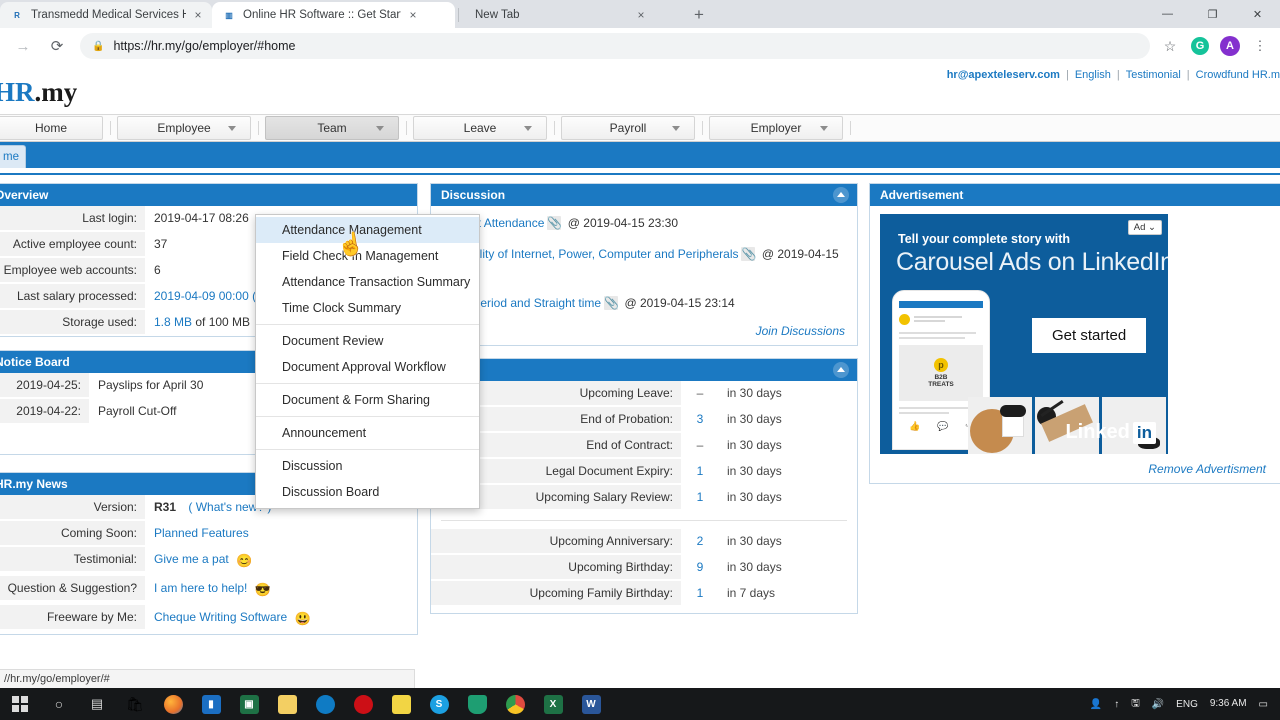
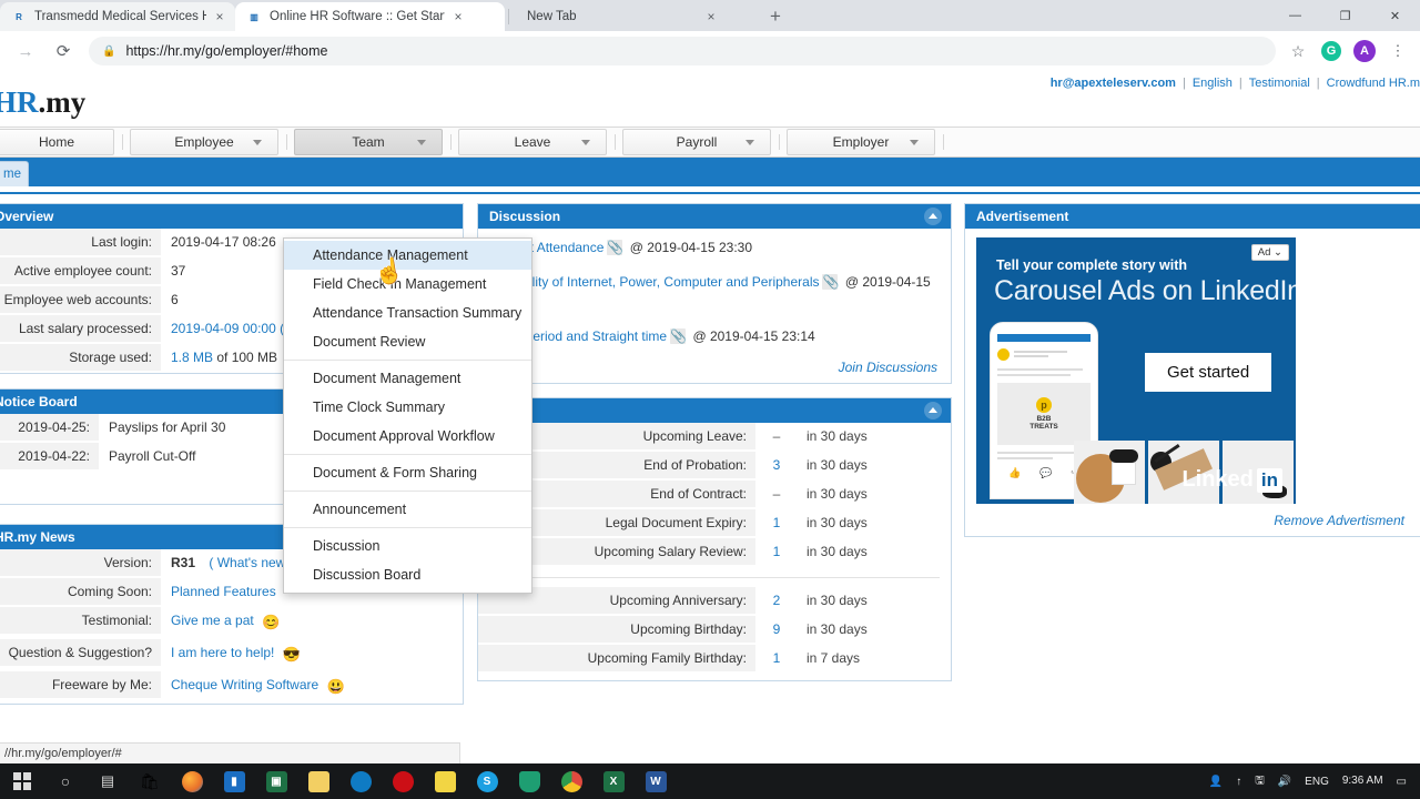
  R
  Transmedd Medical Services
  ×
  ▥
  Online HR Software :: Get Star
  ×
  New Tab
  ×
  +
  —
  ❐
  ✕
  →
  ⟳
  🔒
  https://
  hr.my/go/employer/#home
  ☆
  G
  A
  ⋮
  HR.my
  hr@apexteleserv.com | English | Testimonial | Crowdfund HR.m
  Home
  Employee
  Team
  Leave
  Payroll
  Employer
  me
  verview
  Last login:
  2019-04-17 08:26
  Active employee count:
  37
  Employee web accounts:
  6
  Last salary processed:
  Storage used:
  1.8 MB of 100 MB
  otice Board
  2019-04-25:
  Payslips for April 30
  2019-04-22:
  Payroll Cut-Off
  R.my News
  Version:
  R31 ( What's new
  Coming Soon:
  Planned Features
  Testimonial:
  Give me a pat 😊
  Question & Suggestion?
  I am here to help! 😎
  Freeware by Me:
  Cheque Writing Software 😃
  Discussion
  Attendance @ 2019-04-15 23:30
  lity of Internet, Power, Computer and Peripherals @ 2019-04-15
  eriod and Straight time @ 2019-04-15 23:14
  Join Discussions
  Upcoming Leave:
  –
  in 30 days
  End of Probation:
  3
  in 30 days
  End of Contract:
  –
  in 30 days
  Legal Document Expiry:
  1
  in 30 days
  Upcoming Salary Review:
  1
  in 30 days
  Upcoming Anniversary:
  2
  in 30 days
  Upcoming Birthday:
  9
  in 30 days
  Upcoming Family Birthday:
  1
  in 7 days
  Advertisement
  Ad ⌄
  Tell your complete story with
  Carousel Ads on LinkedIn
  p
  👍
  💬
  Get started
  Linked
  in
  Remove Advertisment
  Attendance Management
  Field Check In Management
  Attendance Transaction Summary
- Time Clock Summary
+ Document Review
+ Document Management
- Document Review
+ Time Clock Summary
  Document Approval Workflow
  Document & Form Sharing
  Announcement
  Discussion
  Discussion Board
  //hr.my/go/employer/#
  ○
  ▤
  🛍
  ▮
  ▣
  S
  X
  W
  👤
  ↑
  🖫
  🔊
  ENG
  9:36 AM
  ▭
